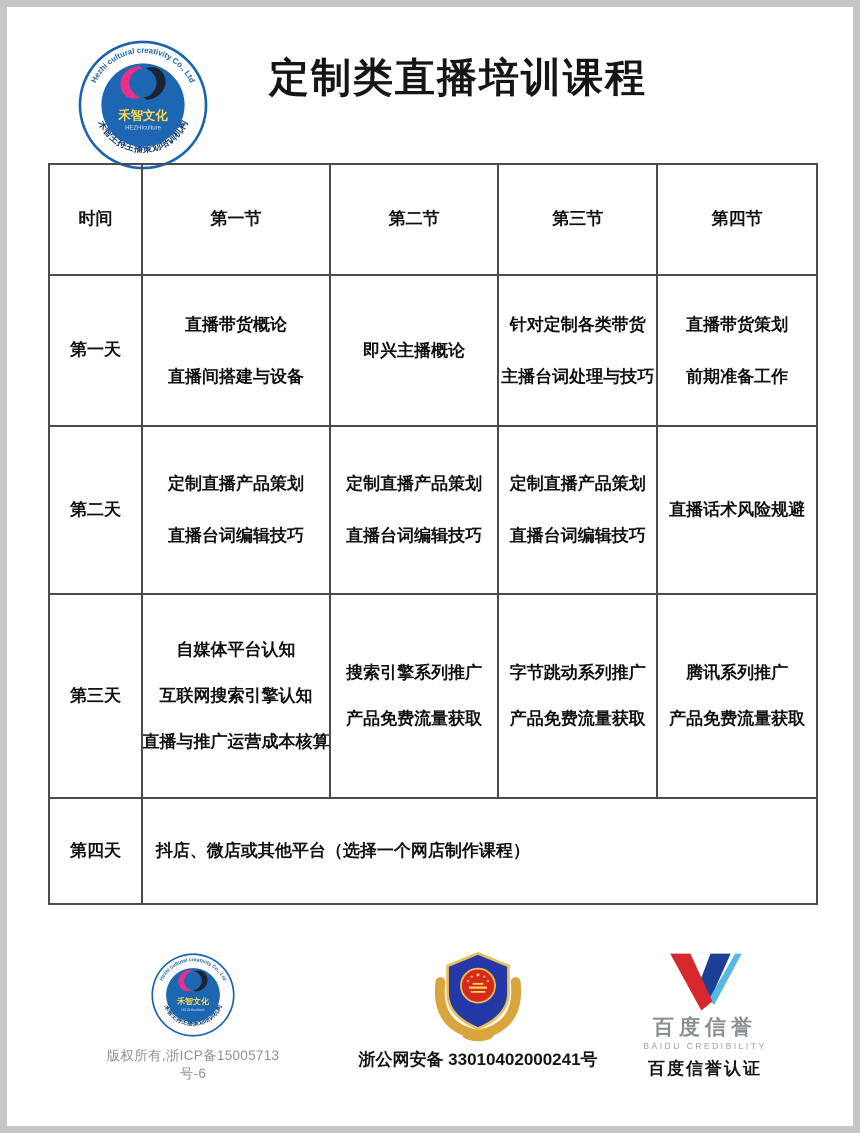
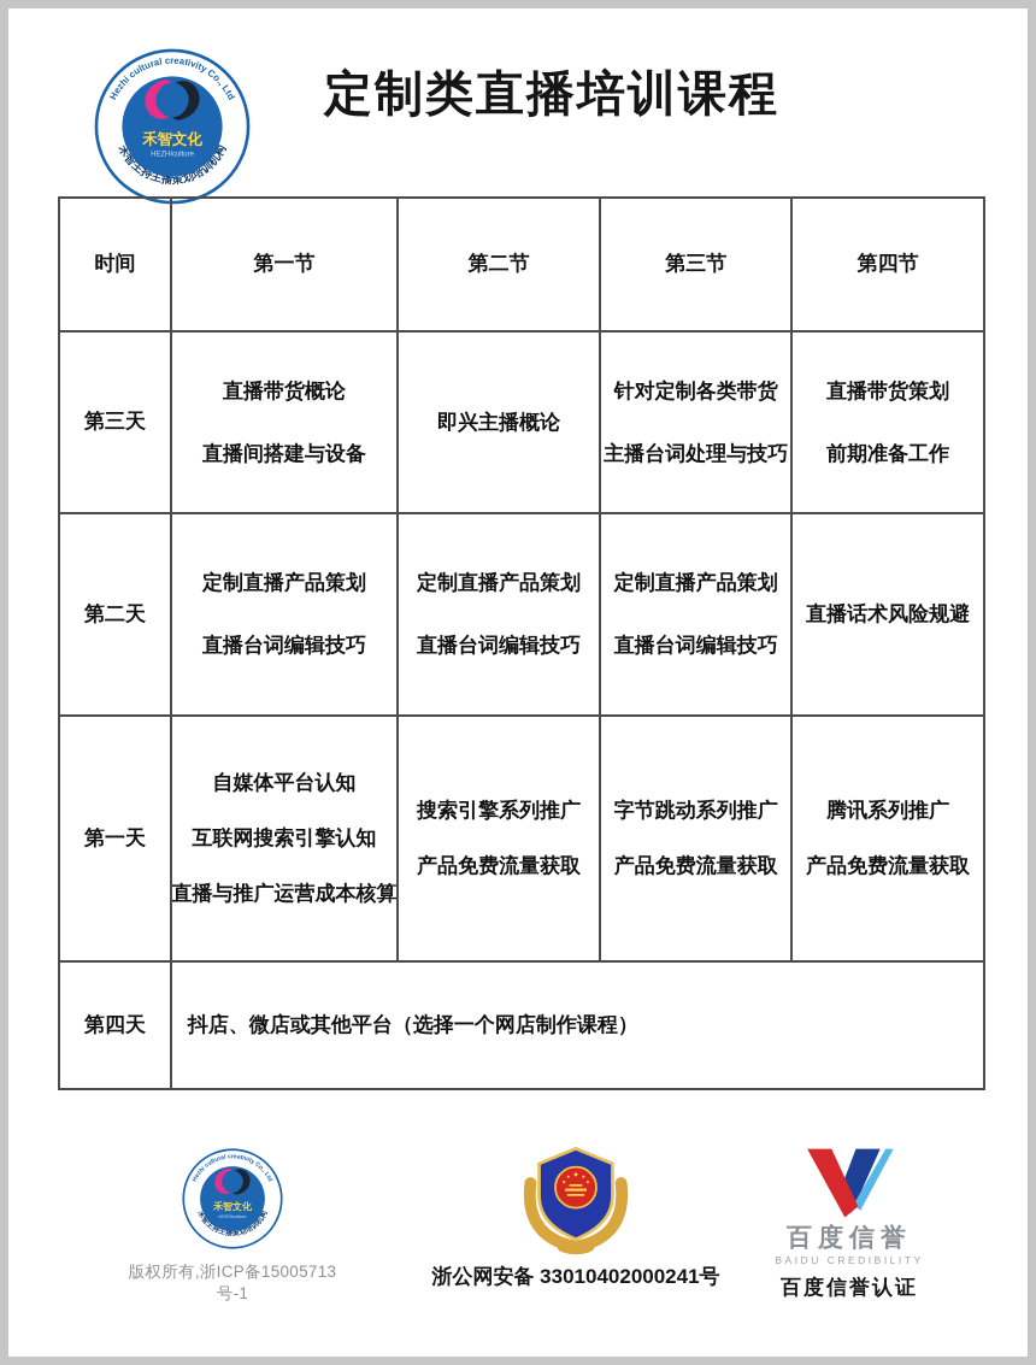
  定制类直播培训课程
  时间	第一节	第二节	第三节	第四节
- 第一天	直播带货概论 直播间搭建与设备	即兴主播概论	针对定制各类带货 主播台词处理与技巧	直播带货策划 前期准备工作
+ 第三天	直播带货概论 直播间搭建与设备	即兴主播概论	针对定制各类带货 主播台词处理与技巧	直播带货策划 前期准备工作
  第二天	定制直播产品策划 直播台词编辑技巧	定制直播产品策划 直播台词编辑技巧	定制直播产品策划 直播台词编辑技巧	直播话术风险规避
- 第三天	自媒体平台认知 互联网搜索引擎认知 直播与推广运营成本核算	搜索引擎系列推广 产品免费流量获取	字节跳动系列推广 产品免费流量获取	腾讯系列推广 产品免费流量获取
+ 第一天	自媒体平台认知 互联网搜索引擎认知 直播与推广运营成本核算	搜索引擎系列推广 产品免费流量获取	字节跳动系列推广 产品免费流量获取	腾讯系列推广 产品免费流量获取
  第四天	抖店、微店或其他平台（选择一个网店制作课程）
- 版权所有,浙ICP备15005713号-6
+ 版权所有,浙ICP备15005713号-1
  浙公网安备 33010402000241号
  百度信誉
  BAIDU CREDIBILITY
  百度信誉认证
